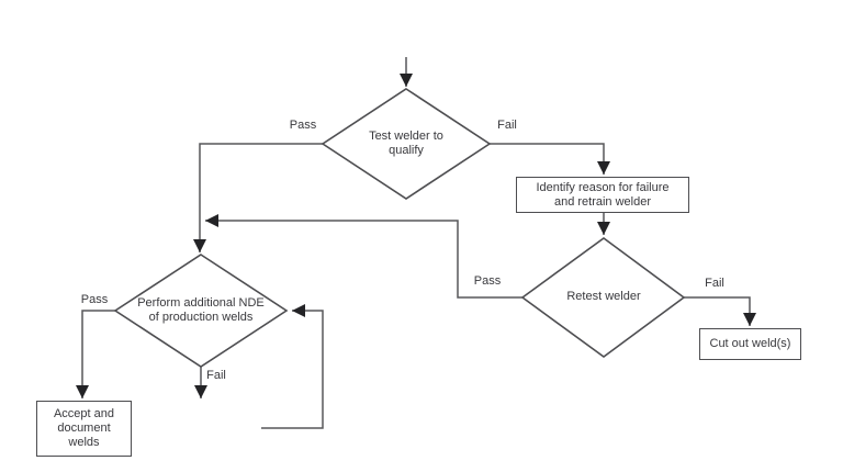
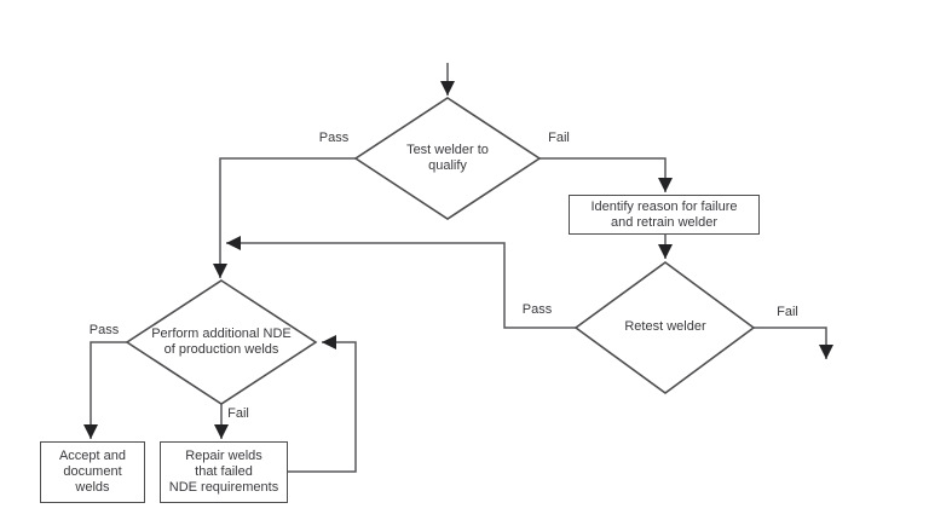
  Identify reason for failure
  and retrain welder
- Cut out weld(s)
  Accept and
  document
  welds
+ Repair welds
+ that failed
+ NDE requirements
  Test welder to
  qualify
  Retest welder
  Perform additional NDE
  of production welds
  Pass
  Fail
  Pass
  Fail
  Pass
  Fail
